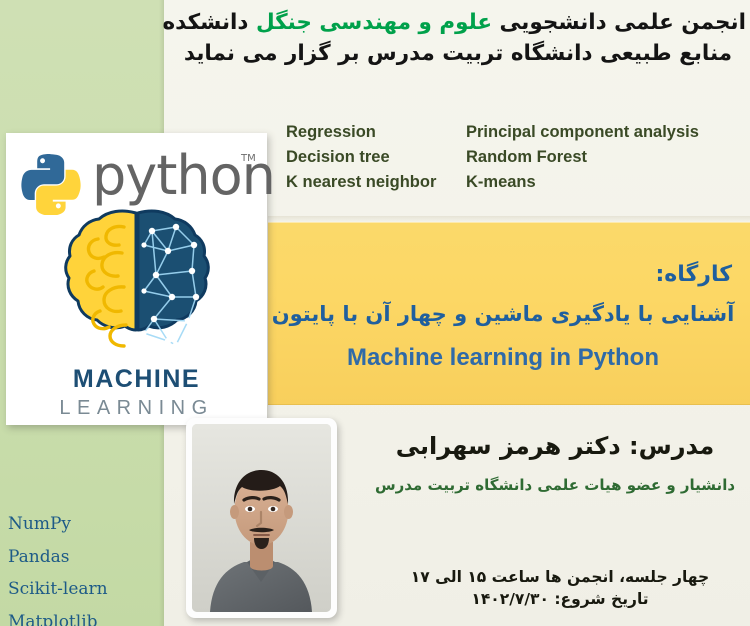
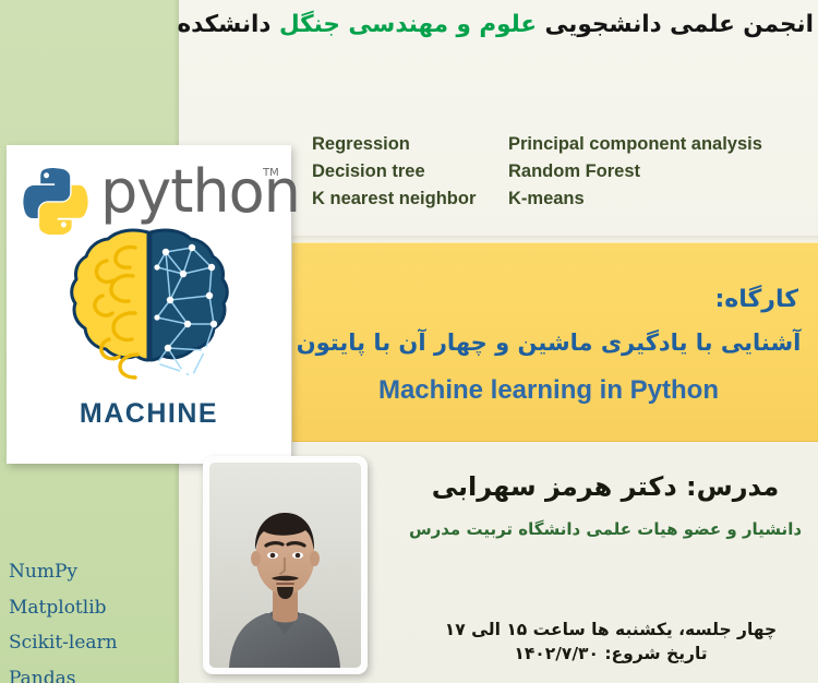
  انجمن علمی دانشجویی علوم و مهندسی جنگل دانشکده
- منابع طبیعی دانشگاه تربیت مدرس بر گزار می نماید
  Regression
  Decision tree
  K nearest neighbor
  Principal component analysis
  Random Forest
  K-means
  python
  TM
  MACHINE
- LEARNING
  کارگاه:
  آشنایی با یادگیری ماشین و چهار آن با پایتون
  Machine learning in Python
  مدرس: دکتر هرمز سهرابی
  دانشیار و عضو هیات علمی دانشگاه تربیت مدرس
- چهار جلسه، انجمن ها ساعت ۱۵ الی ۱۷
+ چهار جلسه، یکشنبه ها ساعت ۱۵ الی ۱۷
  تاریخ شروع: ۱۴۰۲/۷/۳۰
  NumPy
- Pandas
+ Matplotlib
  Scikit-learn
- Matplotlib
+ Pandas
